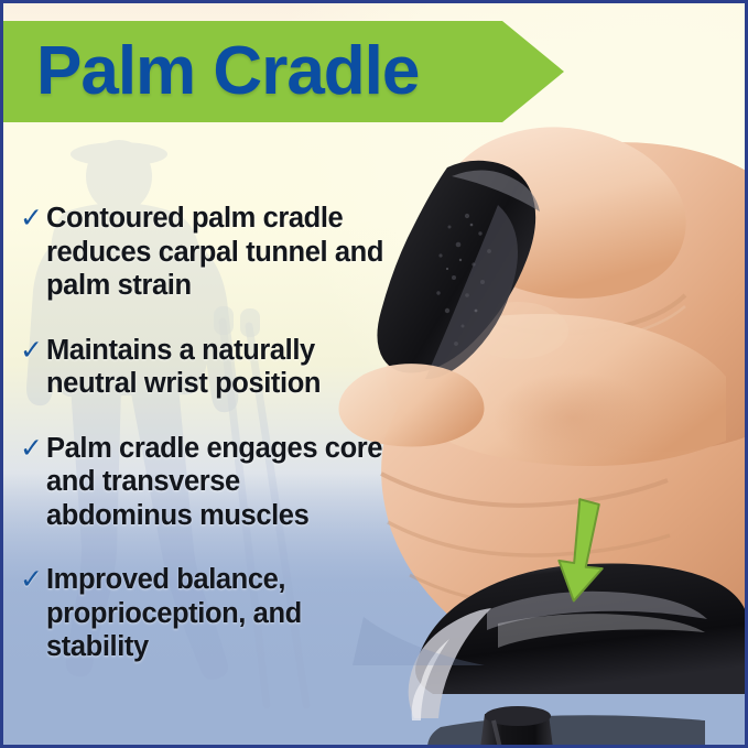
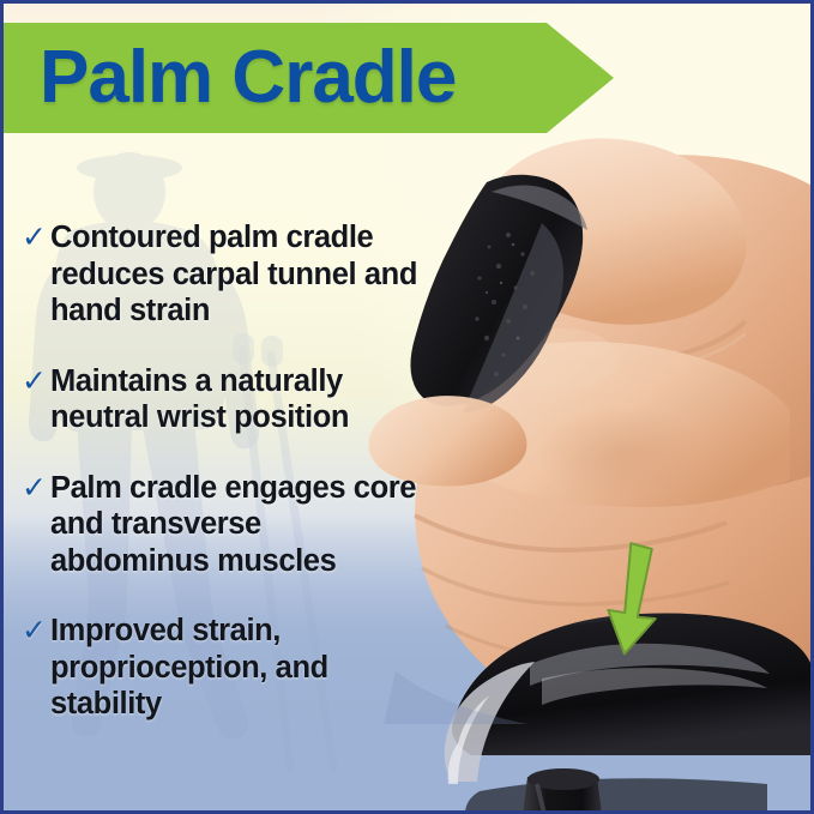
  Palm Cradle
  ✓
- Contoured palm cradle reduces carpal tunnel and palm strain
+ Contoured palm cradle reduces carpal tunnel and hand strain
  ✓
  Maintains a naturally neutral wrist position
  ✓
  Palm cradle engages core and transverse abdominus muscles
  ✓
- Improved balance, proprioception, and stability
+ Improved strain, proprioception, and stability
